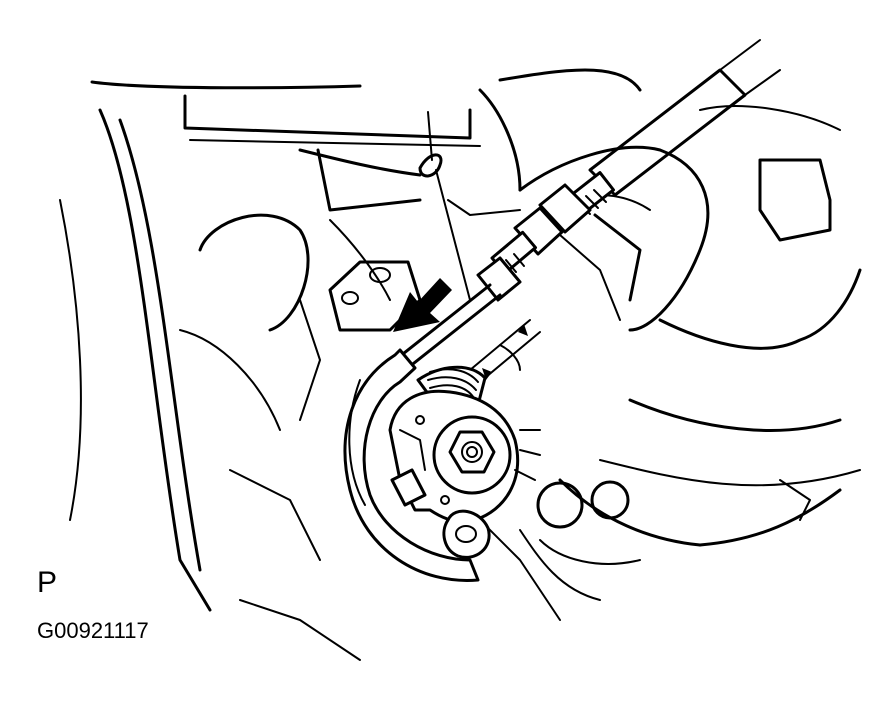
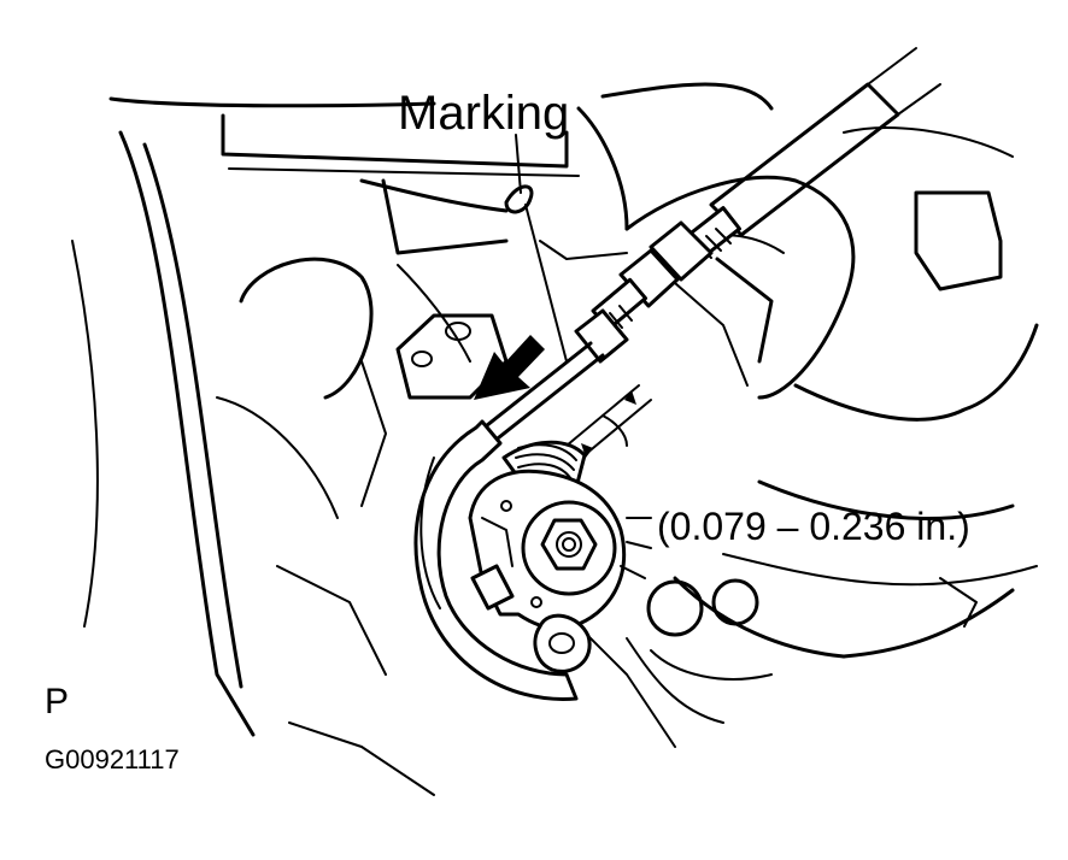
+ Marking
+ (0.079 – 0.236 in.)
  P
  G00921117
